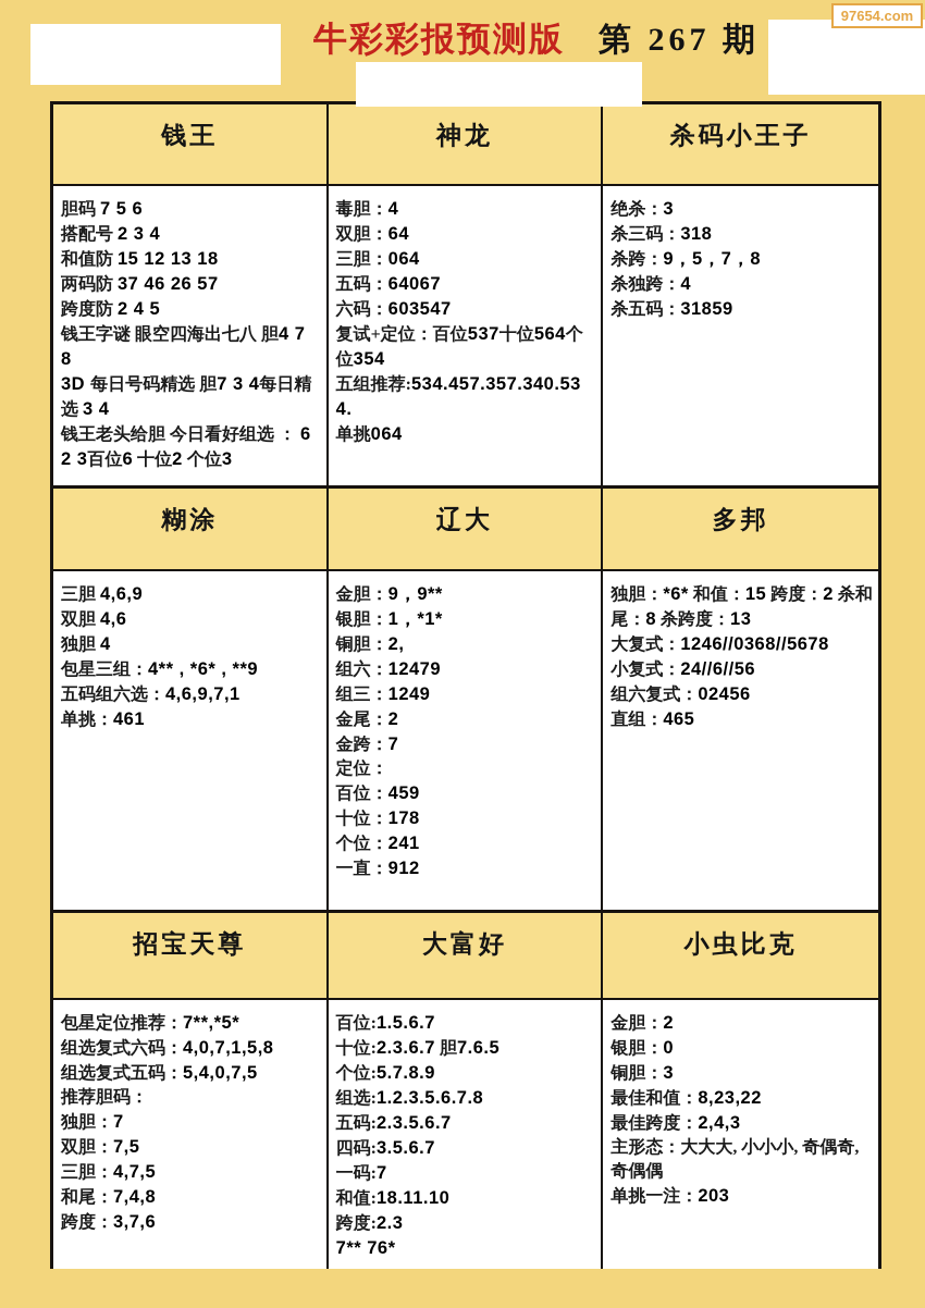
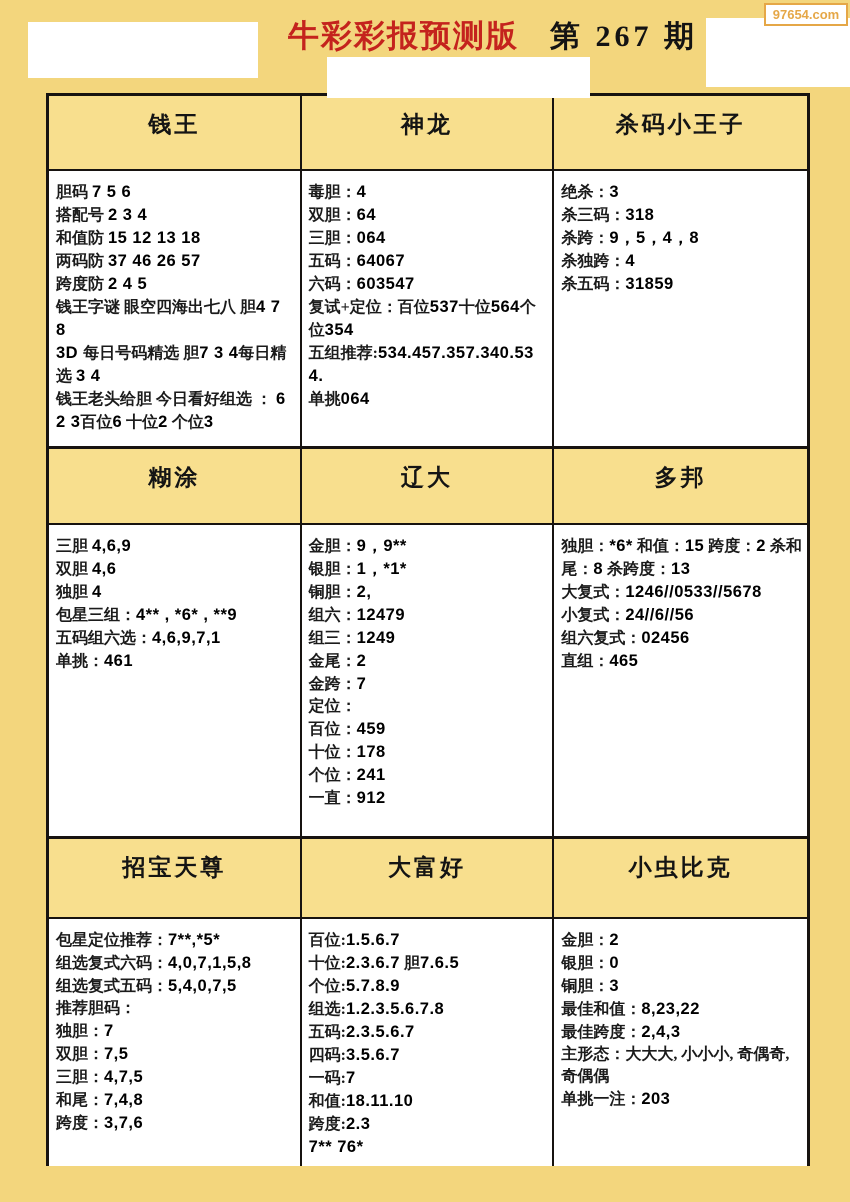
  牛彩彩报预测版
  第 267 期
  97654.com
  钱王
  神龙
  杀码小王子
  胆码 7 5 6
  搭配号 2 3 4
  和值防 15 12 13 18
  两码防 37 46 26 57
  跨度防 2 4 5
  钱王字谜 眼空四海出七八 胆4 7 8
  3D 每日号码精选 胆7 3 4每日精选 3 4
  钱王老头给胆 今日看好组选 ： 6 2 3百位6 十位2 个位3
  毒胆：4
  双胆：64
  三胆：064
  五码：64067
  六码：603547
  复试+定位：百位537十位564个位354
  五组推荐:534.457.357.340.534.
  单挑064
  绝杀：3
  杀三码：318
- 杀跨：9，5，7，8
+ 杀跨：9，5，4，8
  杀独跨：4
  杀五码：31859
  糊涂
  辽大
  多邦
  三胆 4,6,9
  双胆 4,6
  独胆 4
  包星三组：4** , *6* , **9
  五码组六选：4,6,9,7,1
  单挑：461
  金胆：9，9**
  银胆：1，*1*
  铜胆：2,
  组六：12479
  组三：1249
  金尾：2
  金跨：7
  定位：
  百位：459
  十位：178
  个位：241
  一直：912
  独胆：*6* 和值：15 跨度：2 杀和尾：8 杀跨度：13
- 大复式：1246//0368//5678
+ 大复式：1246//0533//5678
  小复式：24//6//56
  组六复式：02456
  直组：465
  招宝天尊
  大富好
  小虫比克
  包星定位推荐：7**,*5*
  组选复式六码：4,0,7,1,5,8
  组选复式五码：5,4,0,7,5
  推荐胆码：
  独胆：7
  双胆：7,5
  三胆：4,7,5
  和尾：7,4,8
  跨度：3,7,6
  百位:1.5.6.7
  十位:2.3.6.7 胆7.6.5
  个位:5.7.8.9
  组选:1.2.3.5.6.7.8
  五码:2.3.5.6.7
  四码:3.5.6.7
  一码:7
  和值:18.11.10
  跨度:2.3
  7** 76*
  金胆：2
  银胆：0
  铜胆：3
  最佳和值：8,23,22
  最佳跨度：2,4,3
  主形态：大大大, 小小小, 奇偶奇, 奇偶偶
  单挑一注：203
